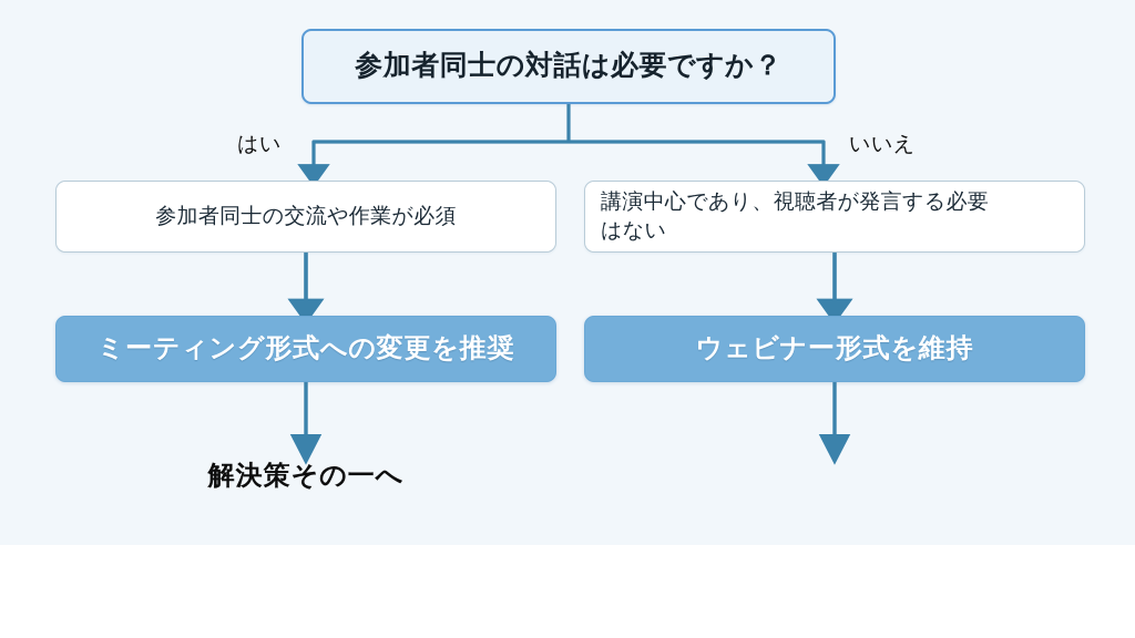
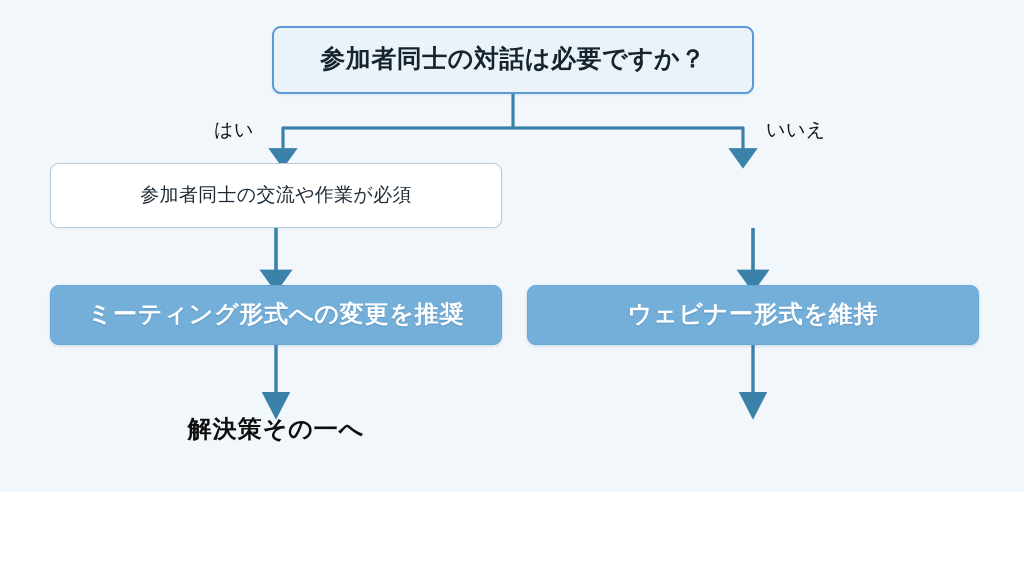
  参加者同士の対話は必要ですか？
  はい
  いいえ
  参加者同士の交流や作業が必須
- 講演中心であり、視聴者が発言する必要
- はない
  ミーティング形式への変更を推奨
  ウェビナー形式を維持
  解決策その一へ
